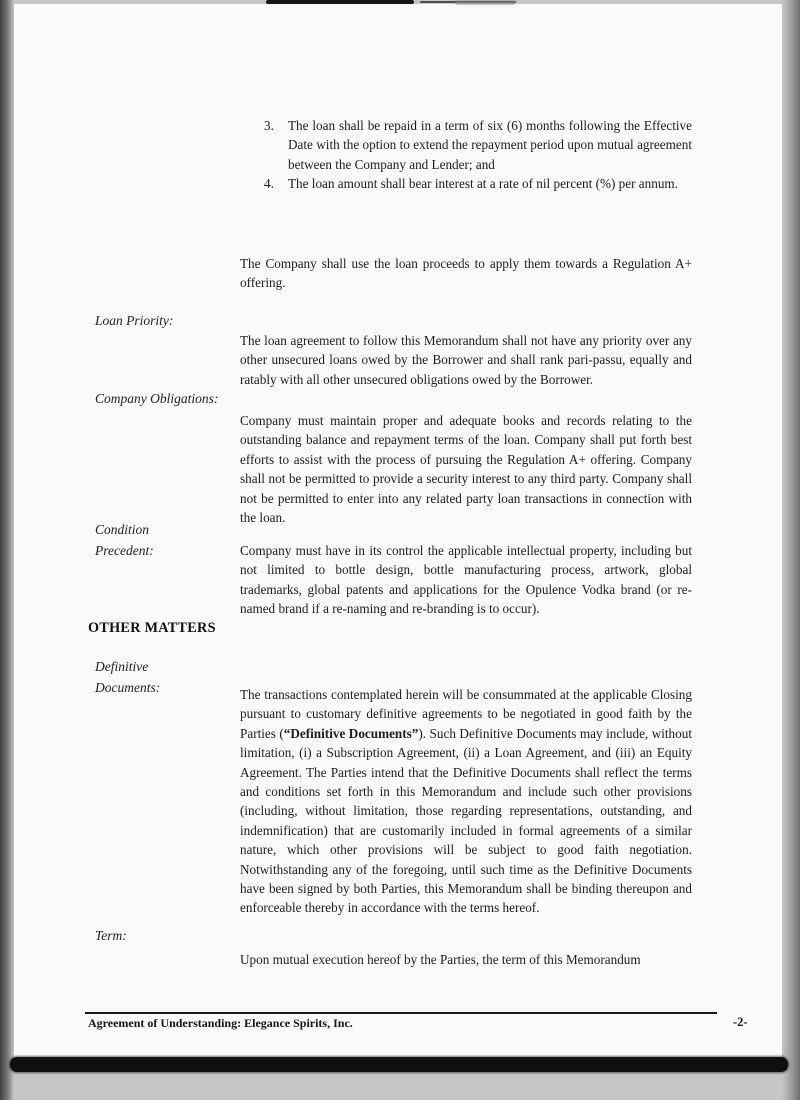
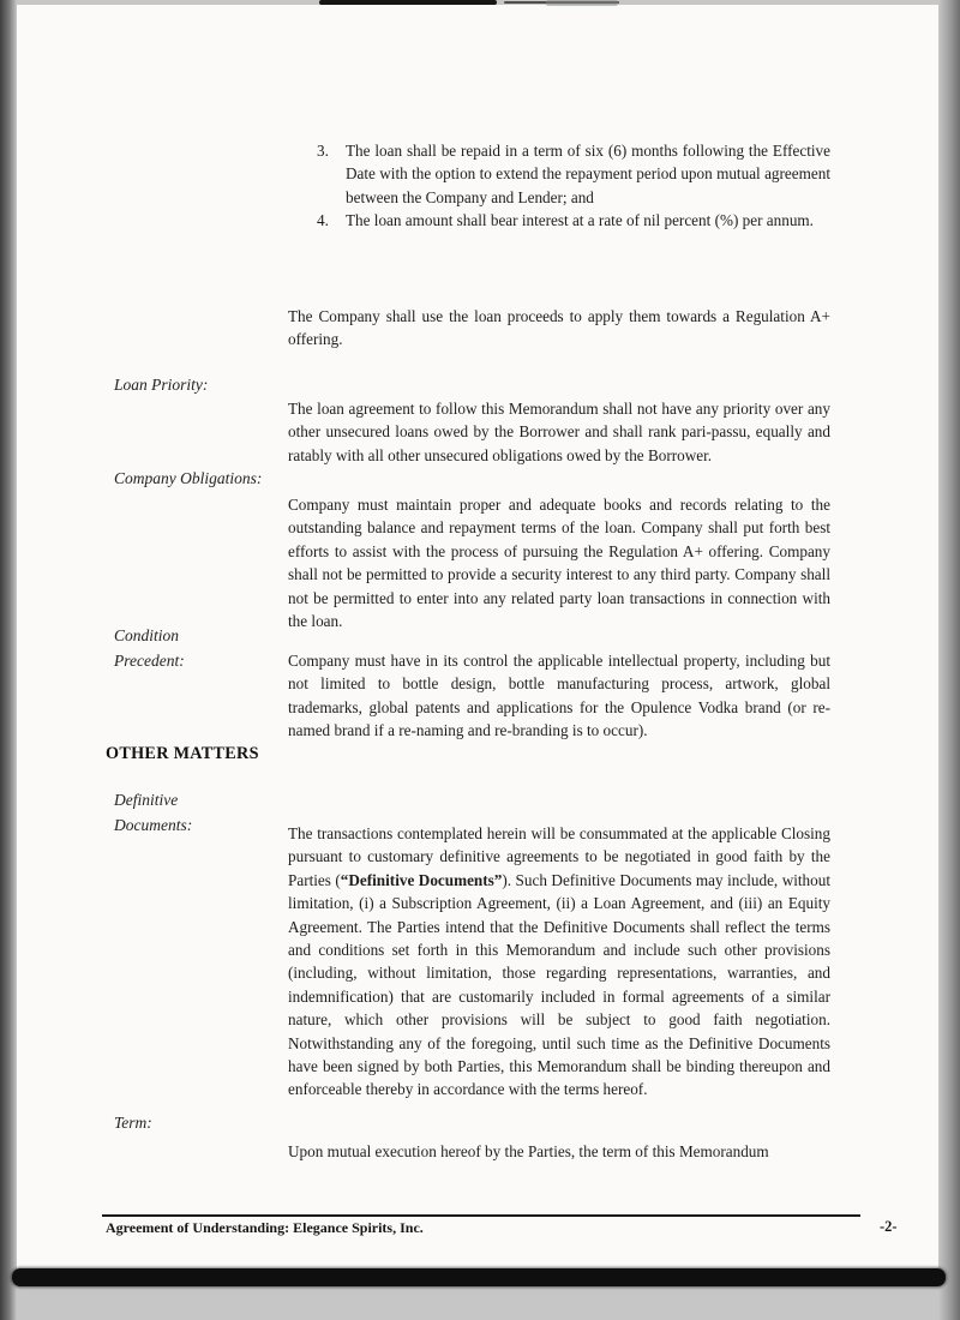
  3.
  The loan shall be repaid in a term of six (6) months following the Effective Date with the option to extend the repayment period upon mutual agreement between the Company and Lender; and
  4.
  The loan amount shall bear interest at a rate of nil percent (%) per annum.
  The Company shall use the loan proceeds to apply them towards a Regulation A+ offering.
  Loan Priority:
  The loan agreement to follow this Memorandum shall not have any priority over any other unsecured loans owed by the Borrower and shall rank pari-passu, equally and ratably with all other unsecured obligations owed by the Borrower.
  Company Obligations:
  Company must maintain proper and adequate books and records relating to the outstanding balance and repayment terms of the loan. Company shall put forth best efforts to assist with the process of pursuing the Regulation A+ offering. Company shall not be permitted to provide a security interest to any third party. Company shall not be permitted to enter into any related party loan transactions in connection with the loan.
  Condition
  Precedent:
  Company must have in its control the applicable intellectual property, including but not limited to bottle design, bottle manufacturing process, artwork, global trademarks, global patents and applications for the Opulence Vodka brand (or re-named brand if a re-naming and re-branding is to occur).
  OTHER MATTERS
  Definitive
  Documents:
- The transactions contemplated herein will be consummated at the applicable Closing pursuant to customary definitive agreements to be negotiated in good faith by the Parties (“Definitive Documents”). Such Definitive Documents may include, without limitation, (i) a Subscription Agreement, (ii) a Loan Agreement, and (iii) an Equity Agreement. The Parties intend that the Definitive Documents shall reflect the terms and conditions set forth in this Memorandum and include such other provisions (including, without limitation, those regarding representations, outstanding, and indemnification) that are customarily included in formal agreements of a similar nature, which other provisions will be subject to good faith negotiation. Notwithstanding any of the foregoing, until such time as the Definitive Documents have been signed by both Parties, this Memorandum shall be binding thereupon and enforceable thereby in accordance with the terms hereof.
+ The transactions contemplated herein will be consummated at the applicable Closing pursuant to customary definitive agreements to be negotiated in good faith by the Parties (“Definitive Documents”). Such Definitive Documents may include, without limitation, (i) a Subscription Agreement, (ii) a Loan Agreement, and (iii) an Equity Agreement. The Parties intend that the Definitive Documents shall reflect the terms and conditions set forth in this Memorandum and include such other provisions (including, without limitation, those regarding representations, warranties, and indemnification) that are customarily included in formal agreements of a similar nature, which other provisions will be subject to good faith negotiation. Notwithstanding any of the foregoing, until such time as the Definitive Documents have been signed by both Parties, this Memorandum shall be binding thereupon and enforceable thereby in accordance with the terms hereof.
  Term:
  Upon mutual execution hereof by the Parties, the term of this Memorandum
  Agreement of Understanding: Elegance Spirits, Inc.
  -2-
